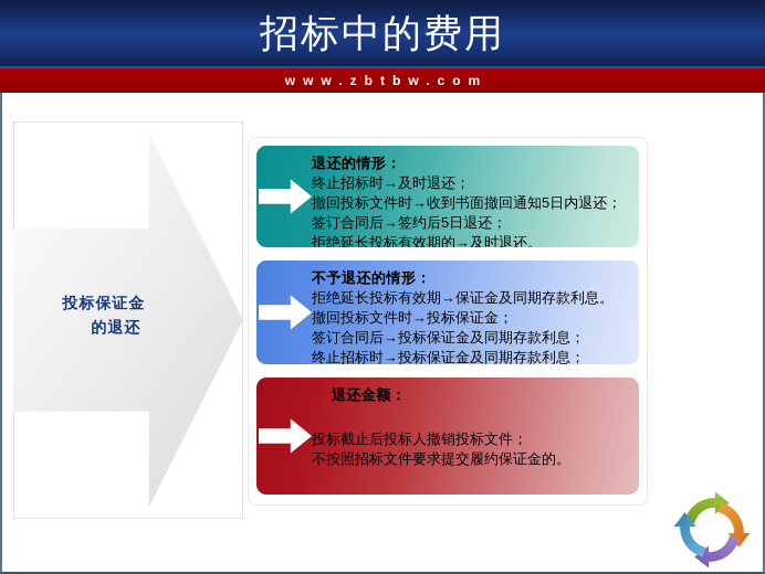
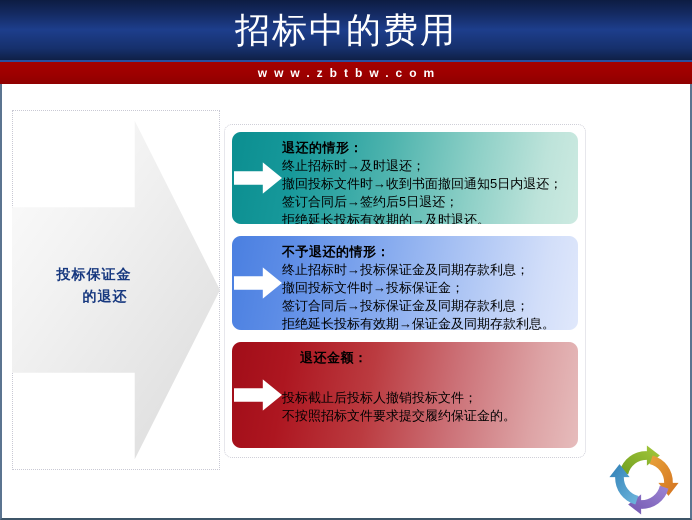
  招标中的费用
  www.zbtbw.com
  投标保证金
  的退还
  退还的情形：
  终止招标时→及时退还；
  撤回投标文件时→收到书面撤回通知5日内退还；
  签订合同后→签约后5日退还；
  拒绝延长投标有效期的→及时退还。
  不予退还的情形：
- 拒绝延长投标有效期→保证金及同期存款利息。
+ 终止招标时→投标保证金及同期存款利息；
  撤回投标文件时→投标保证金；
  签订合同后→投标保证金及同期存款利息；
- 终止招标时→投标保证金及同期存款利息；
+ 拒绝延长投标有效期→保证金及同期存款利息。
  退还金额：
  投标截止后投标人撤销投标文件；
  不按照招标文件要求提交履约保证金的。
